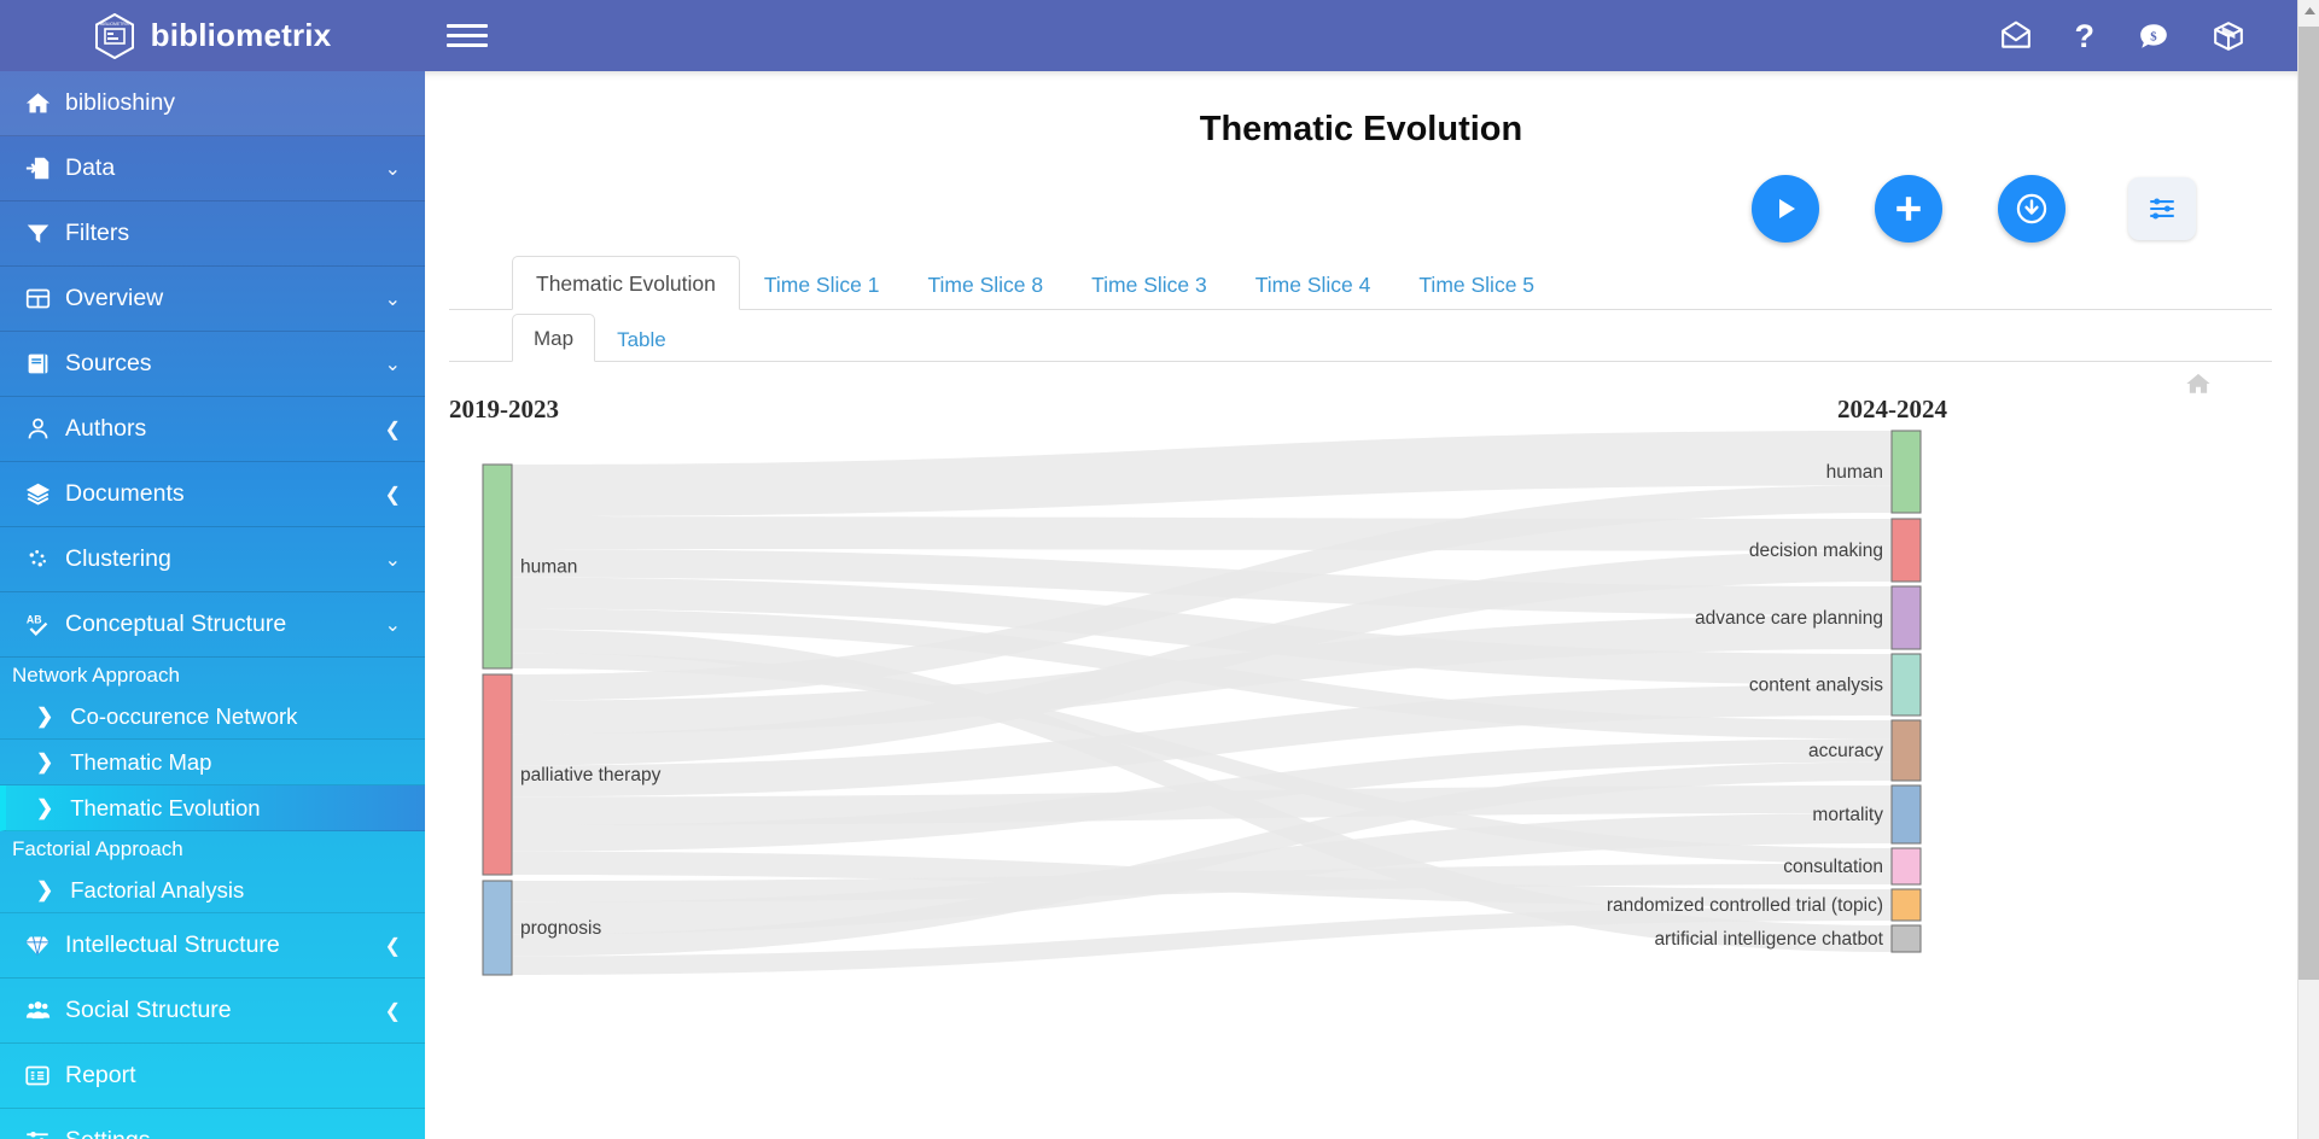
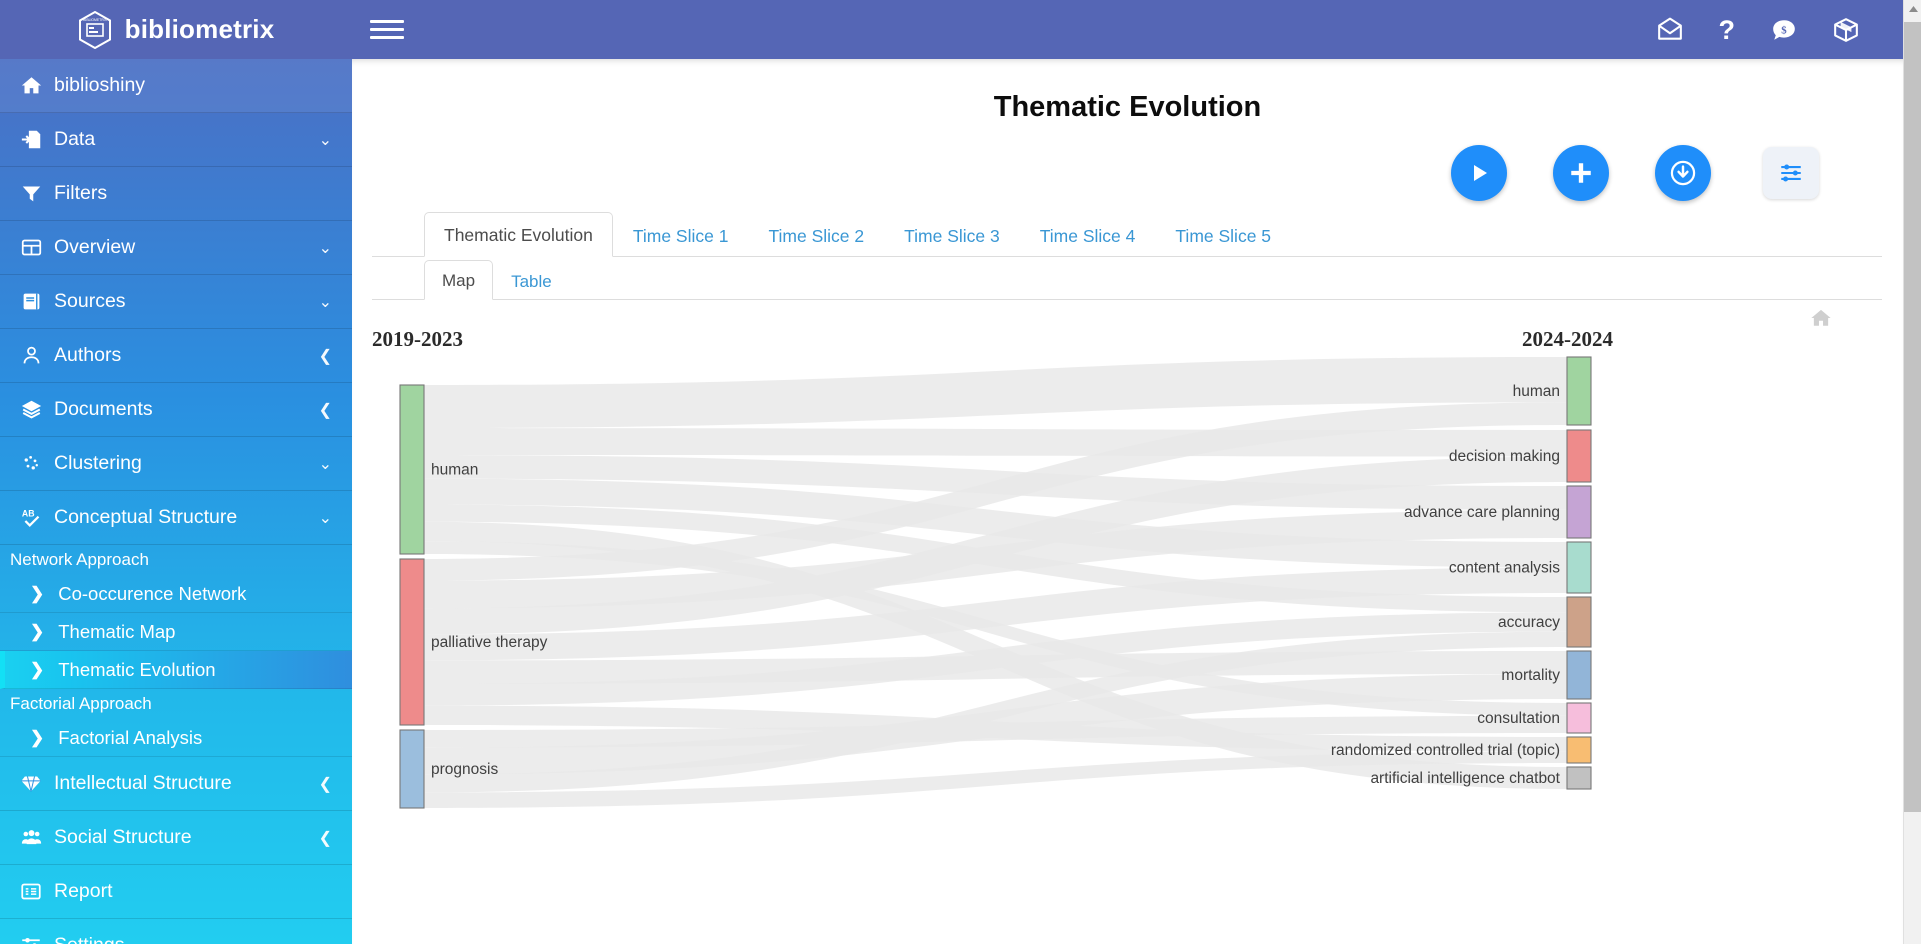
  bibliometrix
  ?
  $
  biblioshiny
  Data
  ⌄
  Filters
  Overview
  ⌄
  Sources
  ⌄
  Authors
  ❮
  Documents
  ❮
  Clustering
  ⌄
  AB
  Conceptual Structure
  ⌄
  Network Approach
  ❯
  Co-occurence Network
  ❯
  Thematic Map
  ❯
  Thematic Evolution
  Factorial Approach
  ❯
  Factorial Analysis
  Intellectual Structure
  ❮
  Social Structure
  ❮
  Report
  Thematic Evolution
  Thematic Evolution
  Time Slice 1
- Time Slice 8
+ Time Slice 2
  Time Slice 3
  Time Slice 4
  Time Slice 5
  Map
  Table
  2019-2023
  2024-2024
  human
  palliative therapy
  prognosis
  human
  decision making
  advance care planning
  content analysis
  accuracy
  mortality
  consultation
  randomized controlled trial (topic)
  artificial intelligence chatbot
